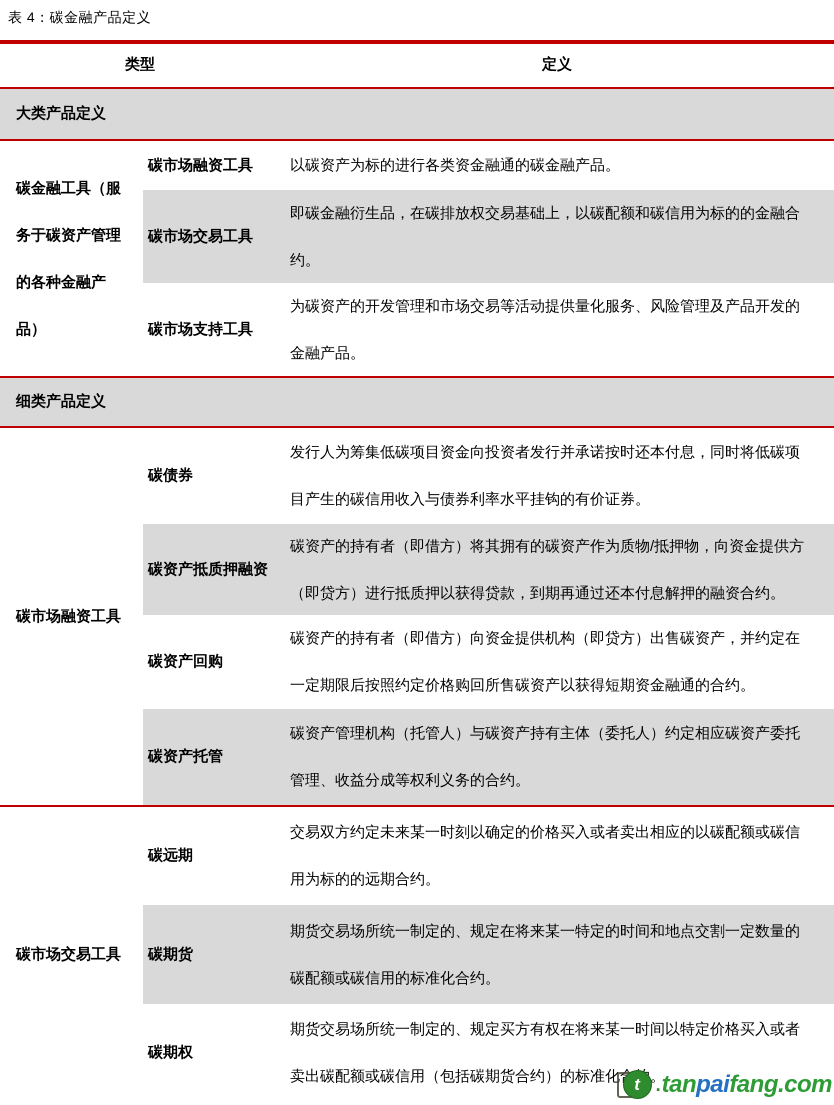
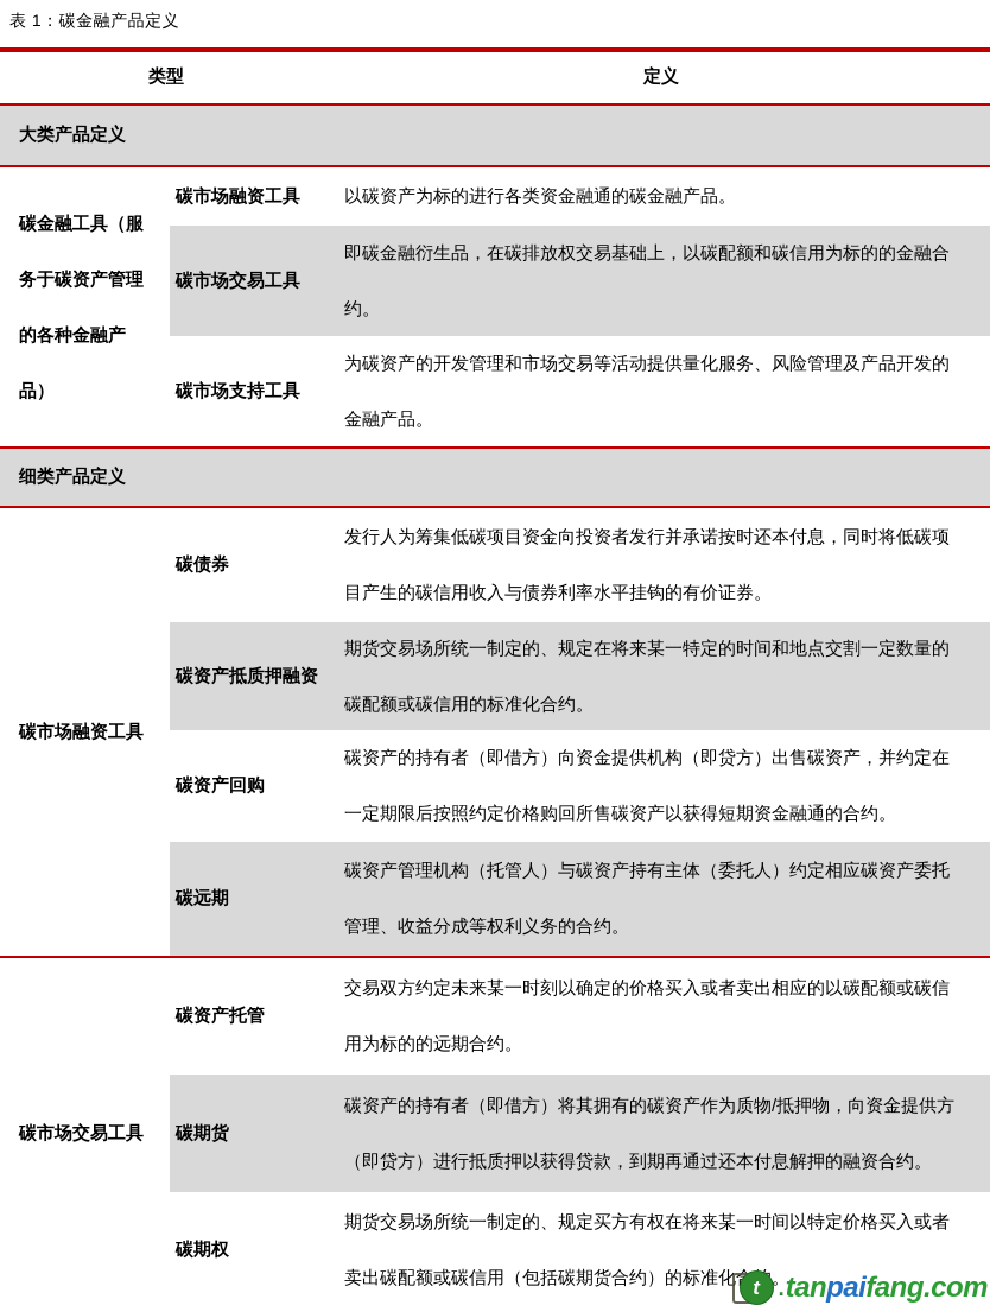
- 表 4：碳金融产品定义
+ 表 1：碳金融产品定义
  类型
  定义
  大类产品定义
  碳金融工具（服务于碳资产管理的各种金融产品）
  碳市场融资工具
  以碳资产为标的进行各类资金融通的碳金融产品。
  碳市场交易工具
  即碳金融衍生品，在碳排放权交易基础上，以碳配额和碳信用为标的的金融合约。
  碳市场支持工具
  为碳资产的开发管理和市场交易等活动提供量化服务、风险管理及产品开发的金融产品。
  细类产品定义
  碳市场融资工具
  碳债券
  发行人为筹集低碳项目资金向投资者发行并承诺按时还本付息，同时将低碳项目产生的碳信用收入与债券利率水平挂钩的有价证券。
  碳资产抵质押融资
- 碳资产的持有者（即借方）将其拥有的碳资产作为质物/抵押物，向资金提供方（即贷方）进行抵质押以获得贷款，到期再通过还本付息解押的融资合约。
+ 期货交易场所统一制定的、规定在将来某一特定的时间和地点交割一定数量的碳配额或碳信用的标准化合约。
  碳资产回购
  碳资产的持有者（即借方）向资金提供机构（即贷方）出售碳资产，并约定在一定期限后按照约定价格购回所售碳资产以获得短期资金融通的合约。
- 碳资产托管
+ 碳远期
  碳资产管理机构（托管人）与碳资产持有主体（委托人）约定相应碳资产委托管理、收益分成等权利义务的合约。
  碳市场交易工具
- 碳远期
+ 碳资产托管
  交易双方约定未来某一时刻以确定的价格买入或者卖出相应的以碳配额或碳信用为标的的远期合约。
  碳期货
- 期货交易场所统一制定的、规定在将来某一特定的时间和地点交割一定数量的碳配额或碳信用的标准化合约。
+ 碳资产的持有者（即借方）将其拥有的碳资产作为质物/抵押物，向资金提供方（即贷方）进行抵质押以获得贷款，到期再通过还本付息解押的融资合约。
  碳期权
  期货交易场所统一制定的、规定买方有权在将来某一时间以特定价格买入或者卖出碳配额或碳信用（包括碳期货合约）的标准化。
  t
  .
  tanpaifang.com
